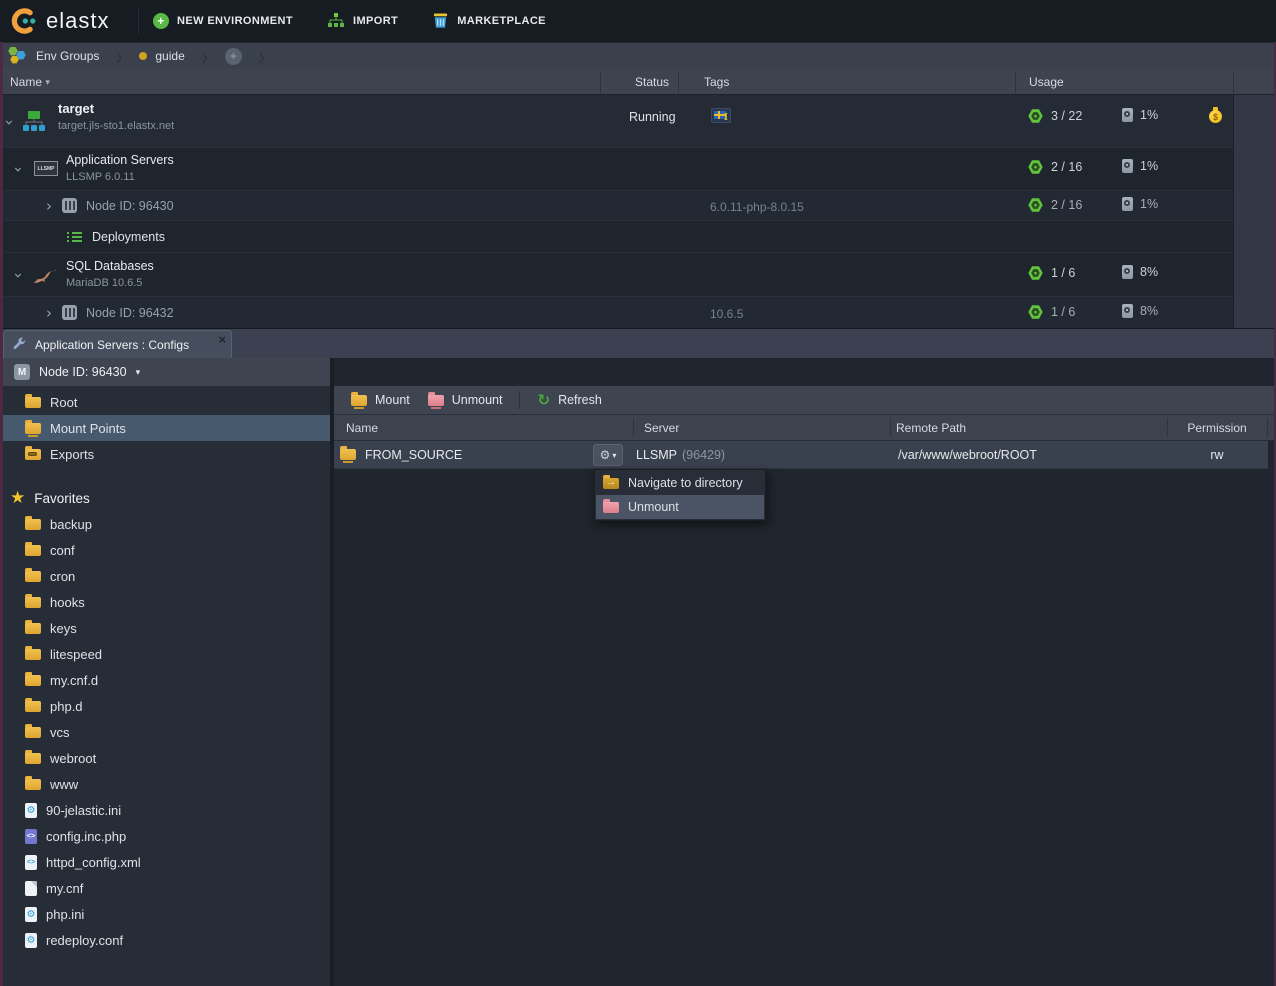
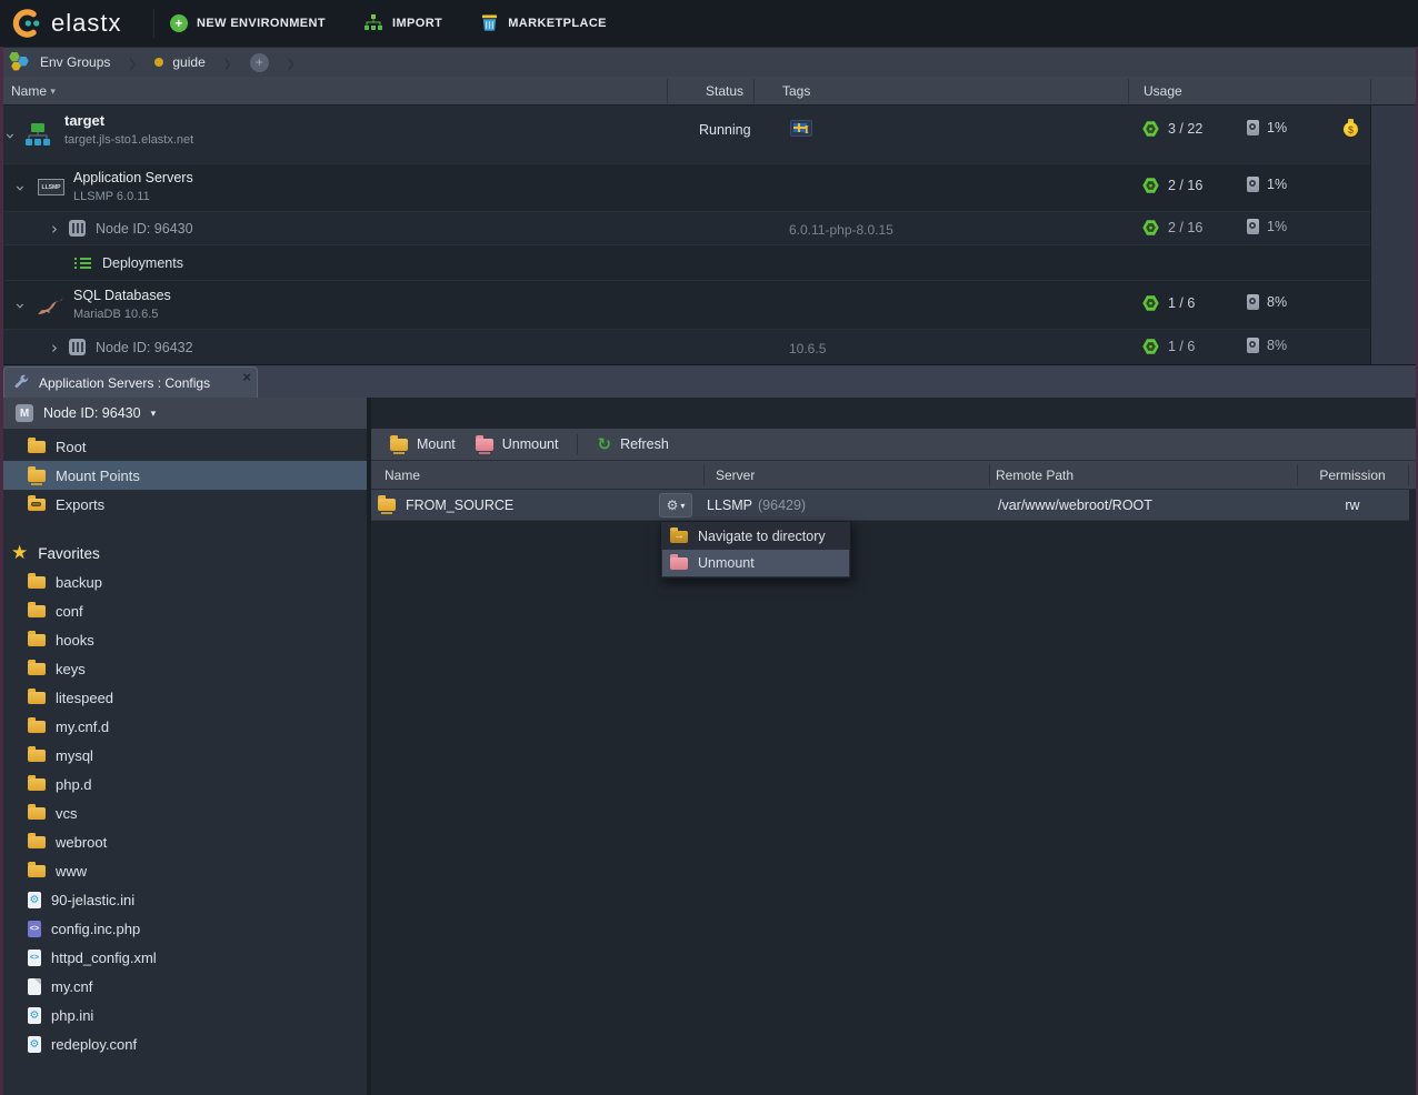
  elastx
  +
  NEW ENVIRONMENT
  IMPORT
  MARKETPLACE
  Env Groups
  ›
  guide
  ›
  +
  ›
  Name
  ▾
  Status
  Tags
  Usage
  target
  target.jls-sto1.elastx.net
  Running
  3 / 22
  1%
  Application Servers
  LLSMP 6.0.11
  2 / 16
  1%
  ›
  Node ID: 96430
  6.0.11-php-8.0.15
  2 / 16
  1%
  Deployments
  SQL Databases
  MariaDB 10.6.5
  1 / 6
  8%
  ›
  Node ID: 96432
  10.6.5
  1 / 6
  8%
  Application Servers : Configs
  ×
  M
  Node ID: 96430
  ▾
  Root
  Mount Points
  Exports
  ★
  Favorites
  backup
  conf
- cron
  hooks
  keys
  litespeed
  my.cnf.d
+ mysql
  php.d
  vcs
  webroot
  www
  90-jelastic.ini
  config.inc.php
  httpd_config.xml
  my.cnf
  php.ini
  redeploy.conf
  Mount
  Unmount
  ↻
  Refresh
  Name
  Server
  Remote Path
  Permission
  FROM_SOURCE
  ⚙
  ▾
  LLSMP
  (96429)
  /var/www/webroot/ROOT
  rw
  →
  Navigate to directory
  Unmount
